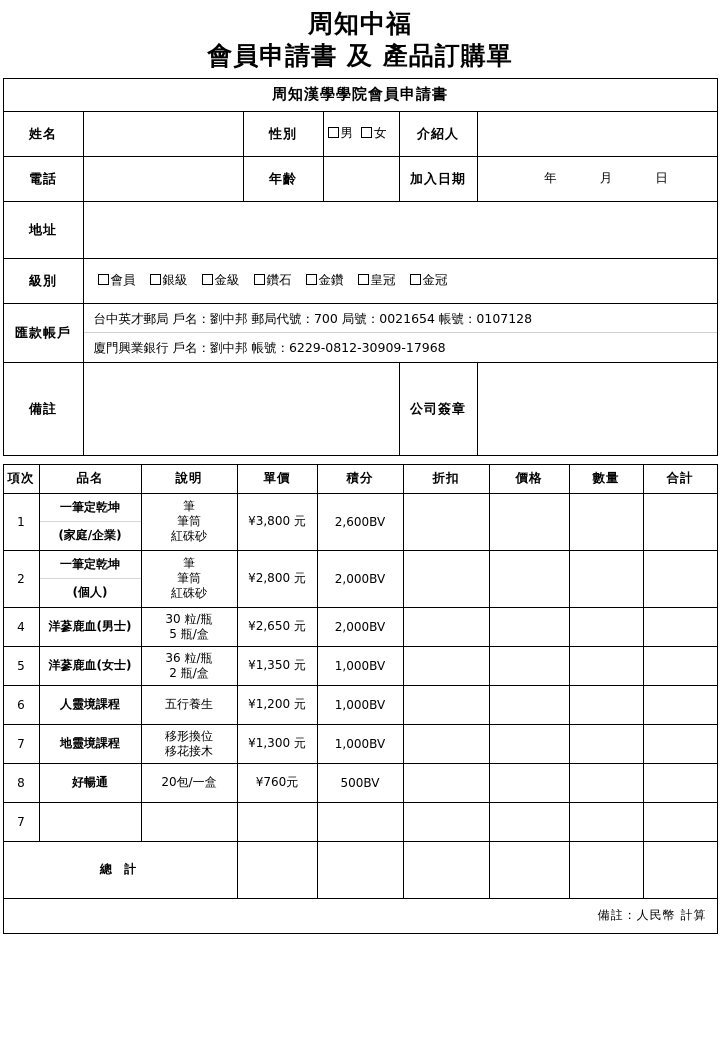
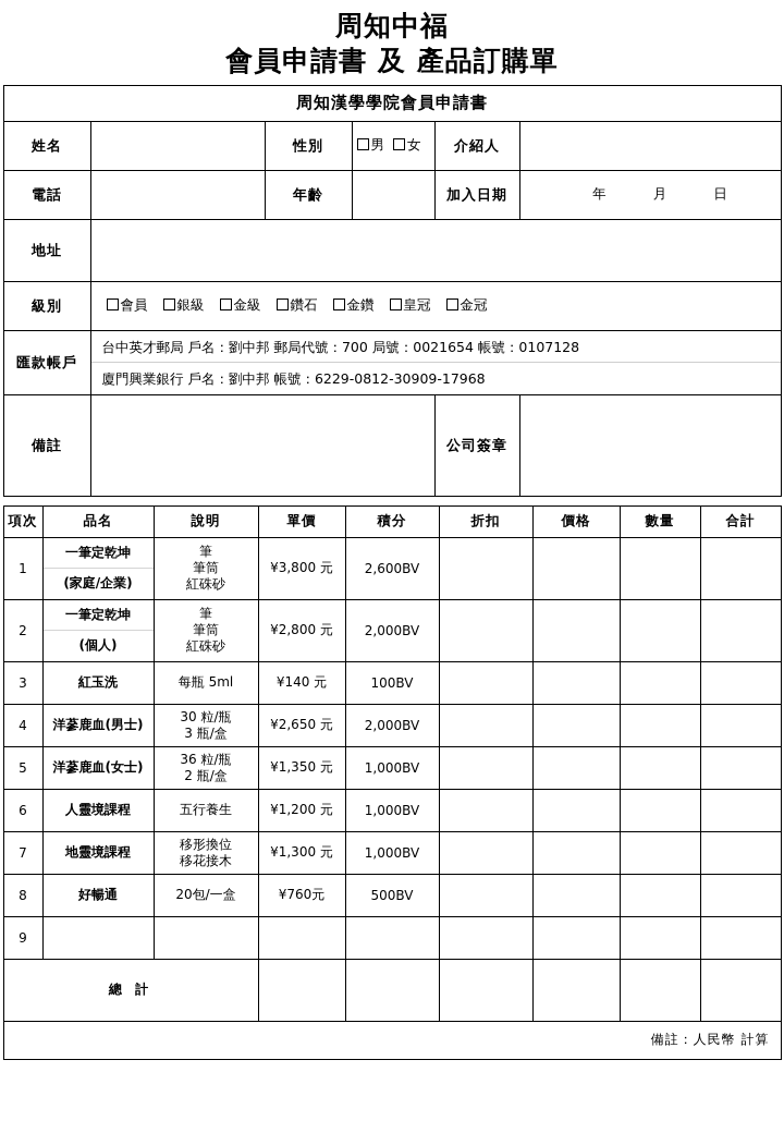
  周知中福
  會員申請書 及 產品訂購單
  周知漢學學院會員申請書
  姓名		性別	男 女	介紹人
  電話		年齡		加入日期	年 月 日
  地址
  級別	會員 銀級 金級 鑽石 金鑽 皇冠 金冠
  匯款帳戶	台中英才郵局 戶名：劉中邦 郵局代號：700 局號：0021654 帳號：0107128 廈門興業銀行 戶名：劉中邦 帳號：6229-0812-30909-17968
  備註		公司簽章
  項次	品名	說明	單價	積分	折扣	價格	數量	合計
  1	一筆定乾坤 (家庭/企業)	筆 筆筒 紅硃砂	¥3,800 元	2,600BV
  2	一筆定乾坤 (個人)	筆 筆筒 紅硃砂	¥2,800 元	2,000BV
+ 3	紅玉洗	每瓶 5ml	¥140 元	100BV
- 4	洋蔘鹿血(男士)	30 粒/瓶 5 瓶/盒	¥2,650 元	2,000BV
+ 4	洋蔘鹿血(男士)	30 粒/瓶 3 瓶/盒	¥2,650 元	2,000BV
  5	洋蔘鹿血(女士)	36 粒/瓶 2 瓶/盒	¥1,350 元	1,000BV
  6	人靈境課程	五行養生	¥1,200 元	1,000BV
  7	地靈境課程	移形換位 移花接木	¥1,300 元	1,000BV
  8	好暢通	20包/一盒	¥760元	500BV
- 7
+ 9
  總 計
  備註：人民幣 計算
